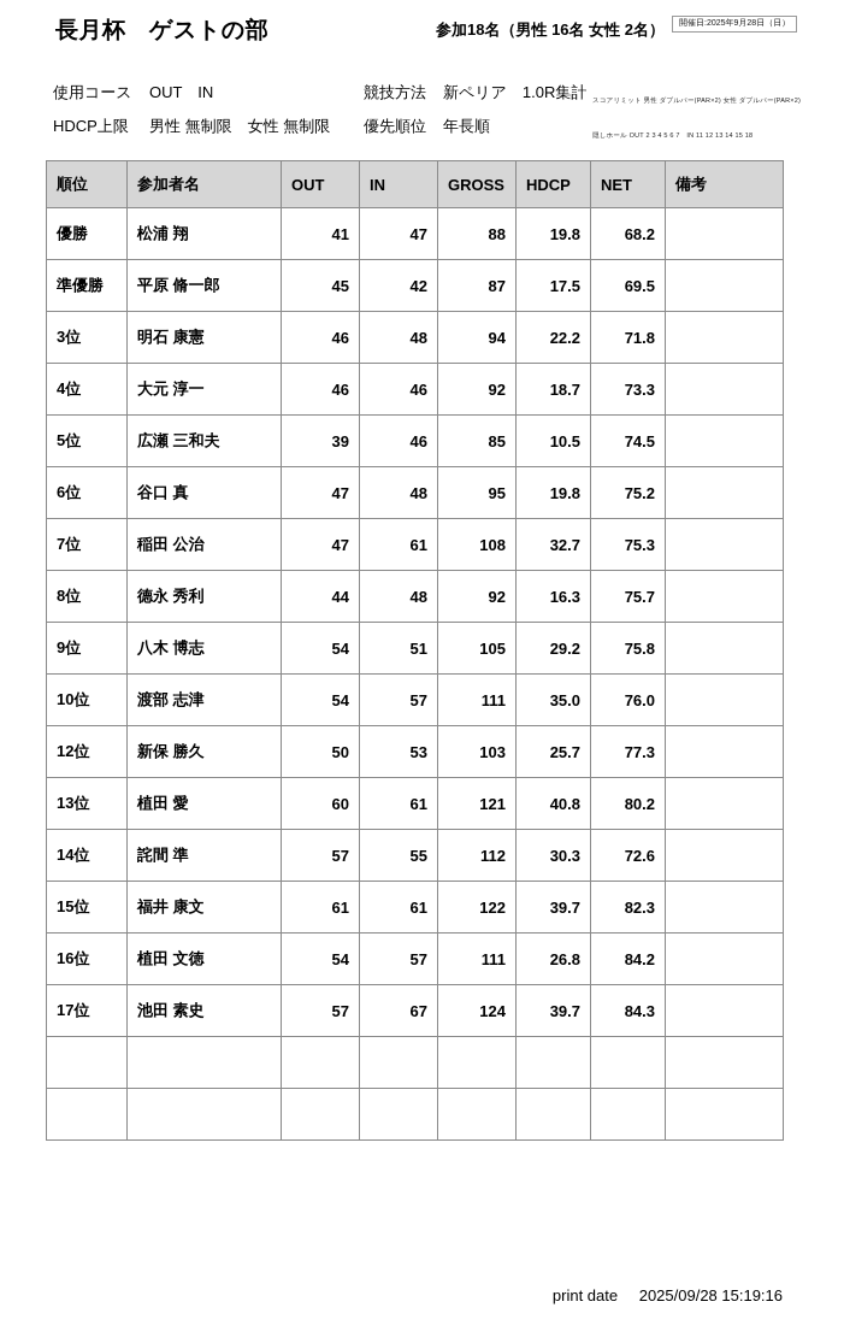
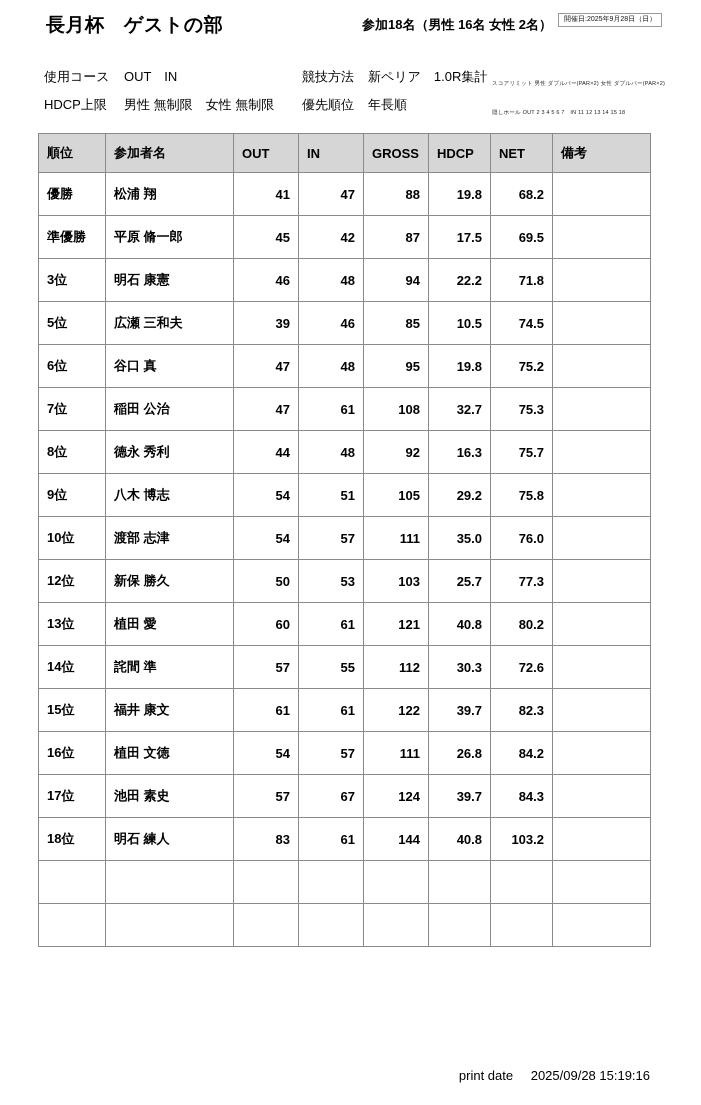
  長月杯 ゲストの部
  参加18名（男性 16名 女性 2名）
  使用コース
  OUT IN
  競技方法
  新ペリア 1.0R集計
  HDCP上限
  男性 無制限 女性 無制限
  優先順位
  年長順
  順位	参加者名	OUT	IN	GROSS	HDCP	NET	備考
  優勝	松浦 翔	41	47	88	19.8	68.2
  準優勝	平原 脩一郎	45	42	87	17.5	69.5
  3位	明石 康憲	46	48	94	22.2	71.8
- 4位	大元 淳一	46	46	92	18.7	73.3
  5位	広瀬 三和夫	39	46	85	10.5	74.5
  6位	谷口 真	47	48	95	19.8	75.2
  7位	稲田 公治	47	61	108	32.7	75.3
  8位	德永 秀利	44	48	92	16.3	75.7
  9位	八木 博志	54	51	105	29.2	75.8
  10位	渡部 志津	54	57	111	35.0	76.0
  12位	新保 勝久	50	53	103	25.7	77.3
  13位	植田 愛	60	61	121	40.8	80.2
  14位	詫間 準	57	55	112	30.3	72.6
  15位	福井 康文	61	61	122	39.7	82.3
  16位	植田 文徳	54	57	111	26.8	84.2
  17位	池田 素史	57	67	124	39.7	84.3
+ 18位	明石 練人	83	61	144	40.8	103.2
  print date 2025/09/28 15:19:16
